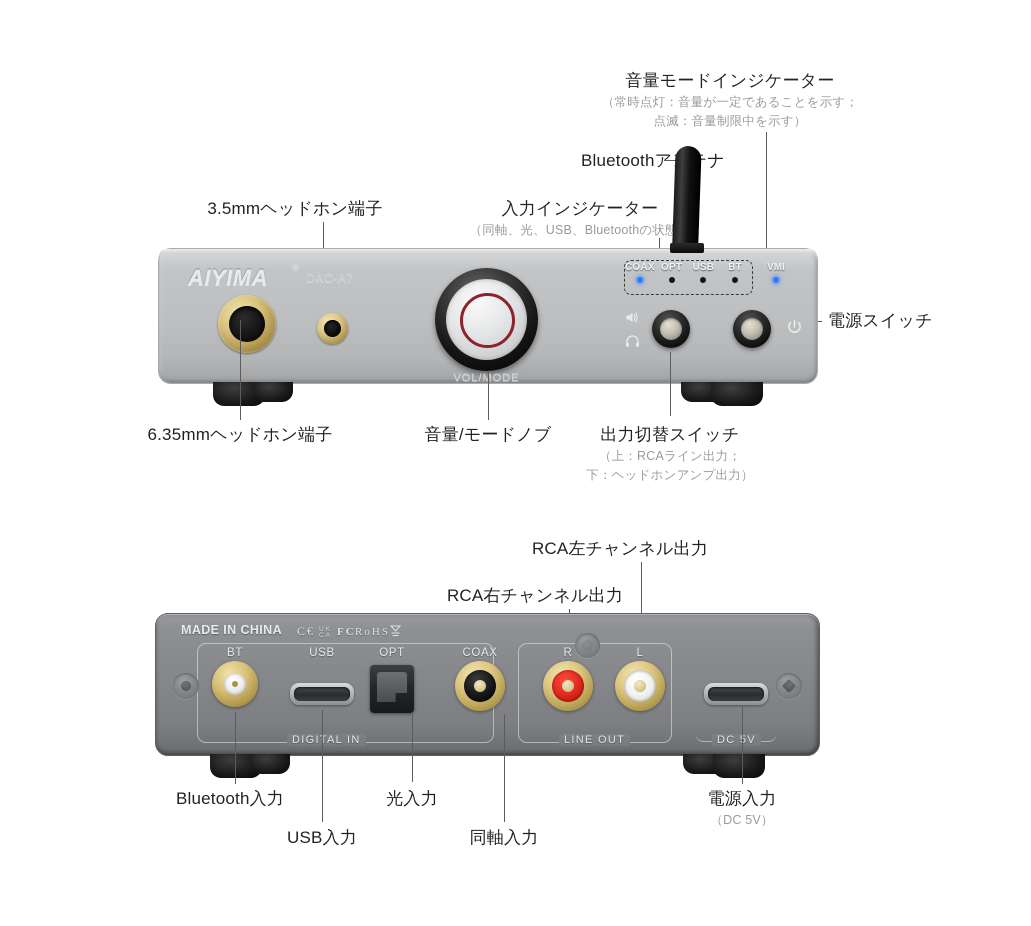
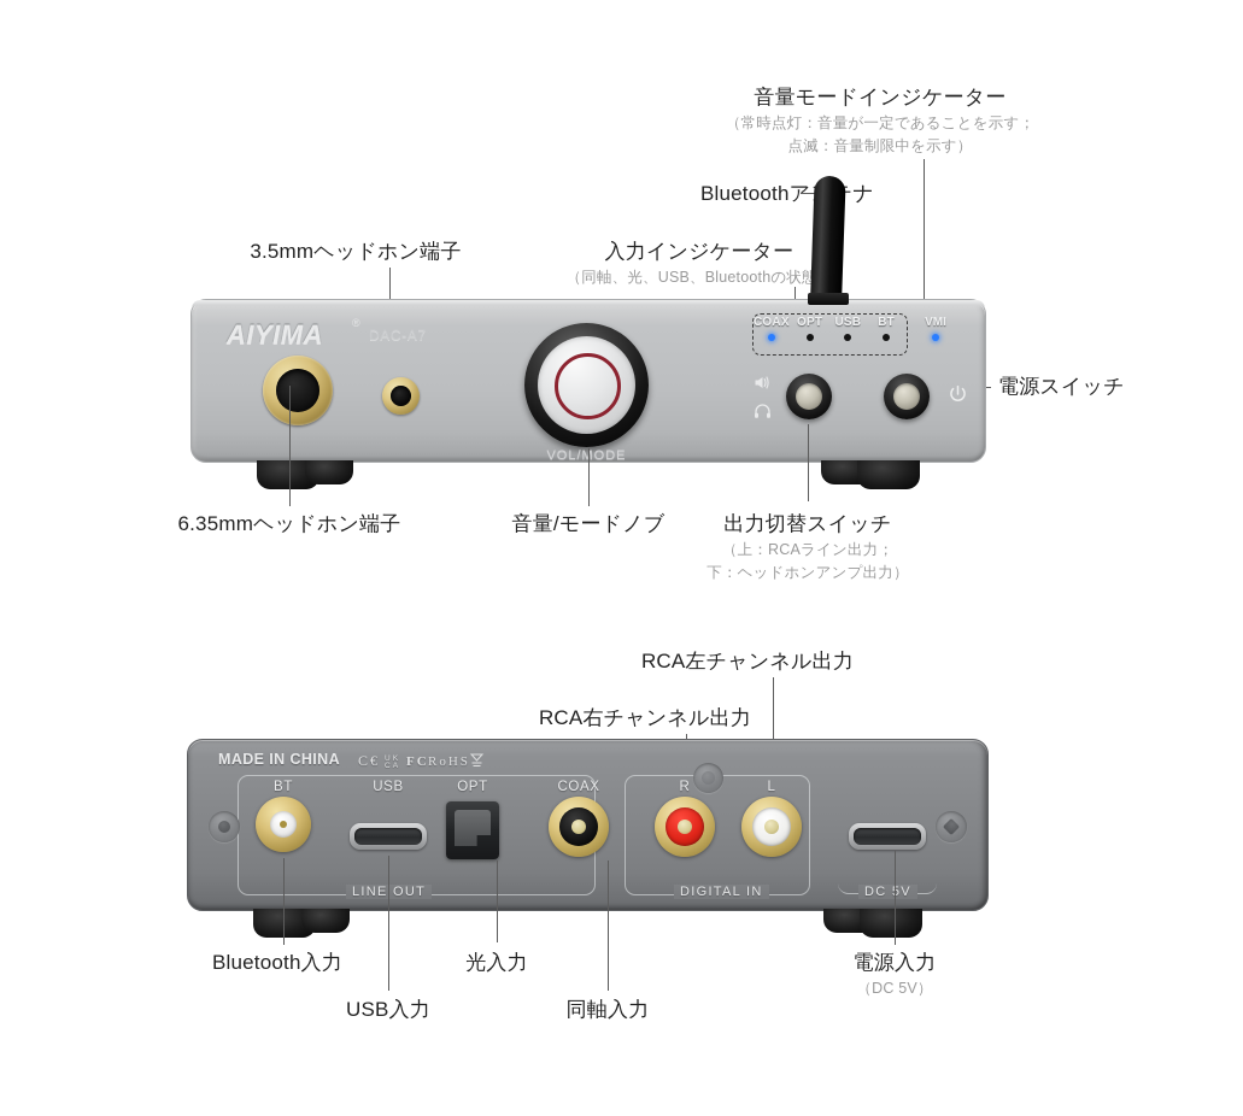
  音量モードインジケーター
  （常時点灯：音量が一定であることを示す；
  点滅：音量制限中を示す）
  Bluetoothナ
  3.5mmヘッドホン端子
  入力インジケーター
  （同軸、光、USB、Bluetoothの状態
  電源スイッチ
  AIYIMA
  ®
  DAC-A7
  VOL/ODE
  COAX
  OPT
  USB
  BT
  VMI
  6.35mmヘッドホン端子
  音量/モードノブ
  出力切替スイッチ
  （上：RCAライン出力；
  下：ヘッドホンアンプ出力）
  RCA左チャンネル出力
  RCA右チャンネル出力
  MADE IN CHINA
  C€
  FC
  RoHS
- DIGITAL IN
+ LINE OUT
  BT
  USB
  OPT
  COAX
- LINE OUT
+ DIGITAL IN
  R
  L
  DC 5V
  Bluetooth入力
  USB入力
  光入力
  同軸入力
  電源入力
  （DC 5V）
